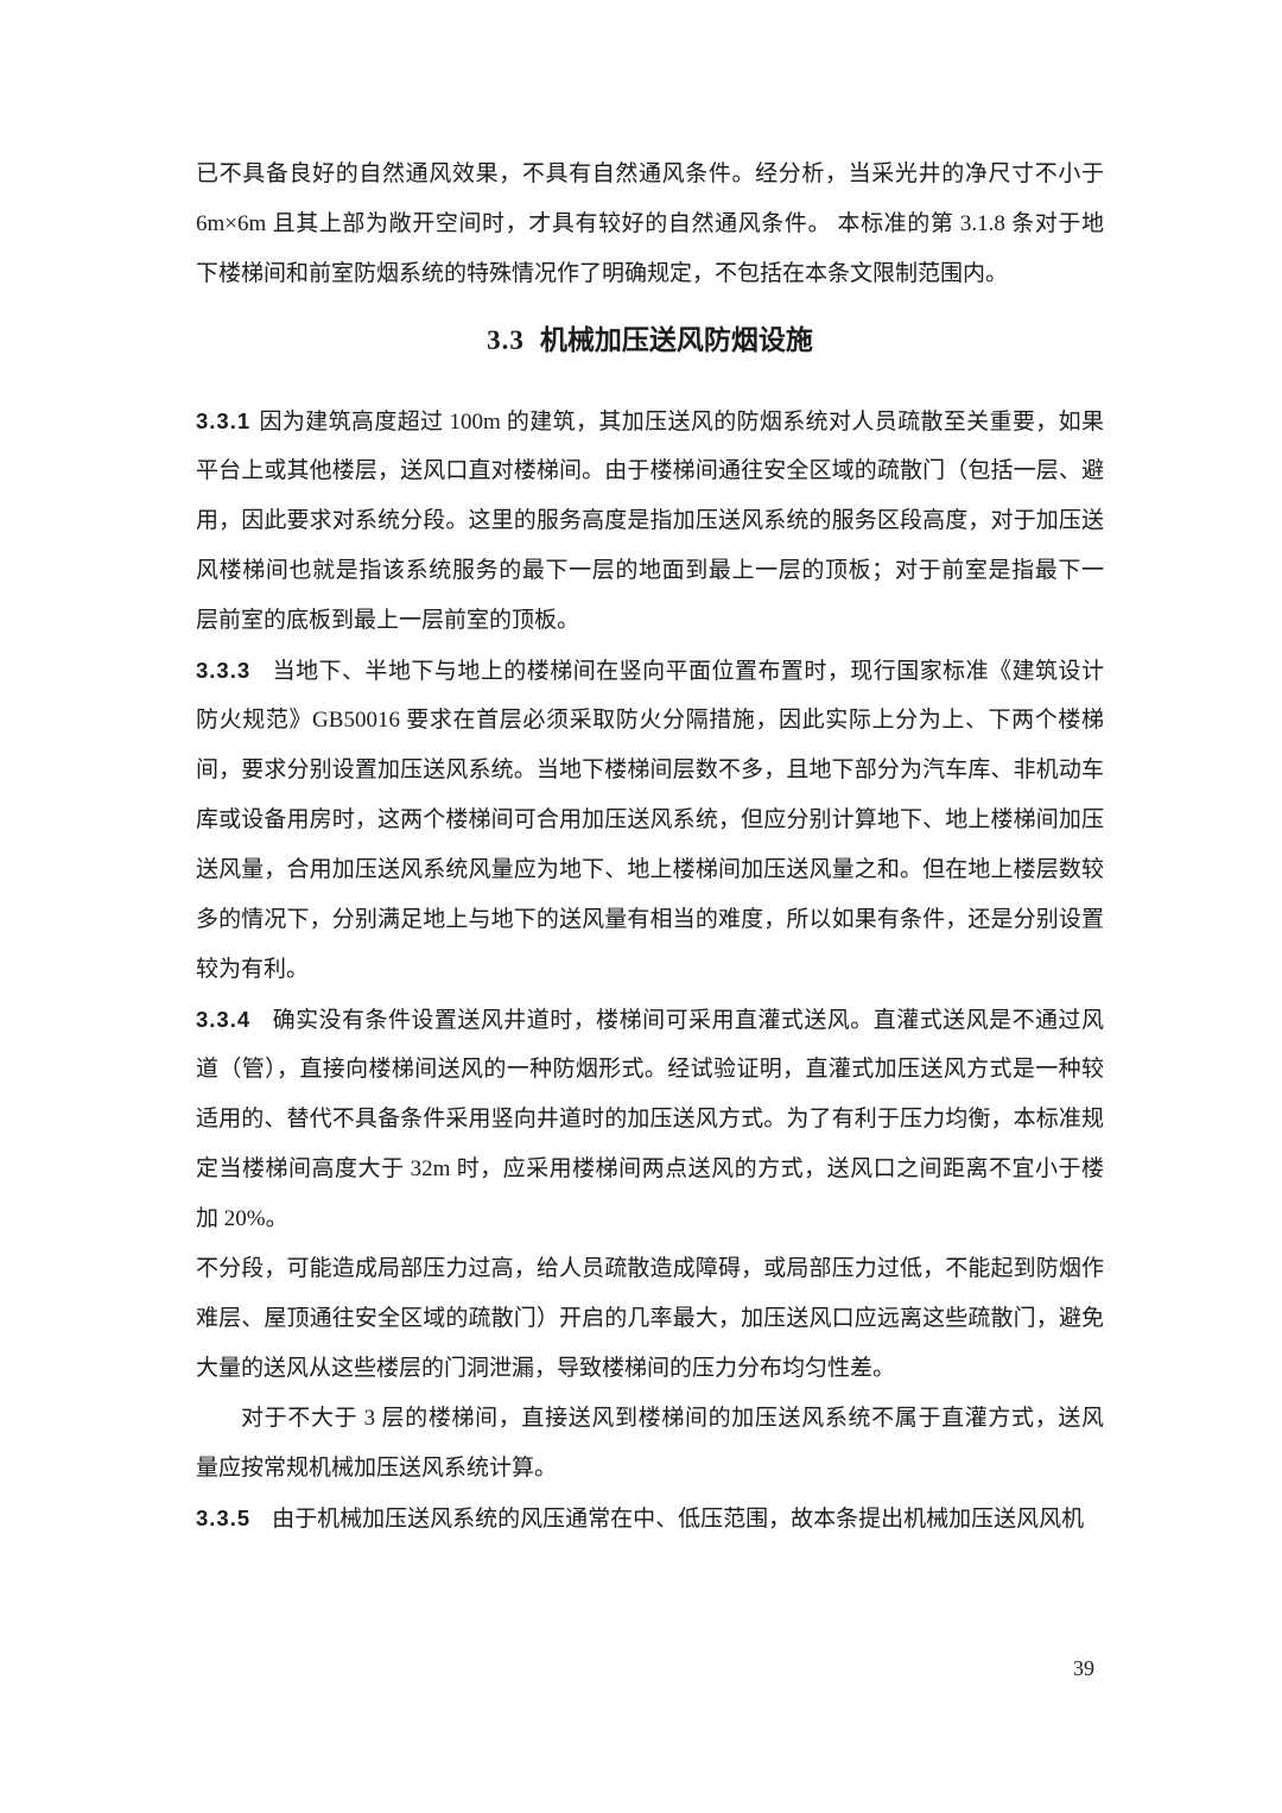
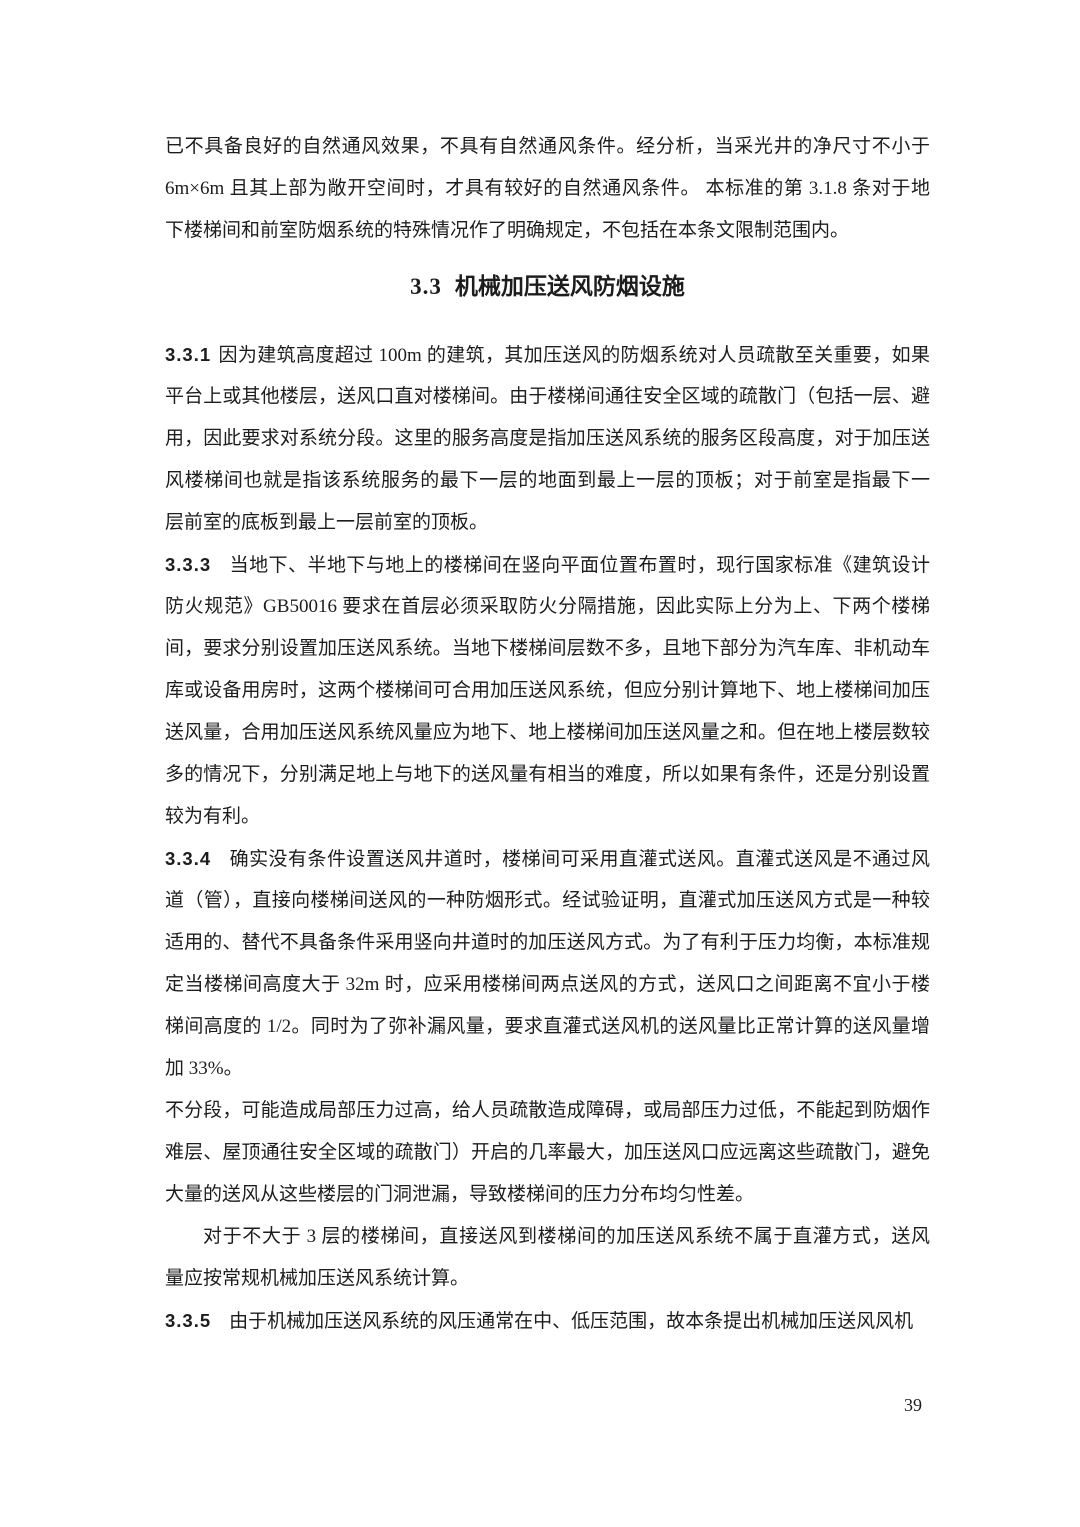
  已不具备良好的自然通风效果，不具有自然通风条件。经分析，当采光井的净尺寸不小于
  6m×6m 且其上部为敞开空间时，才具有较好的自然通风条件。 本标准的第 3.1.8 条对于地
  下楼梯间和前室防烟系统的特殊情况作了明确规定，不包括在本条文限制范围内。
  3.3 机械加压送风防烟设施
  3.3.1 因为建筑高度超过 100m 的建筑，其加压送风的防烟系统对人员疏散至关重要，如果
  平台上或其他楼层，送风口直对楼梯间。由于楼梯间通往安全区域的疏散门（包括一层、避
  用，因此要求对系统分段。这里的服务高度是指加压送风系统的服务区段高度，对于加压送
  风楼梯间也就是指该系统服务的最下一层的地面到最上一层的顶板；对于前室是指最下一
  层前室的底板到最上一层前室的顶板。
  3.3.3 当地下、半地下与地上的楼梯间在竖向平面位置布置时，现行国家标准《建筑设计
  防火规范》GB50016 要求在首层必须采取防火分隔措施，因此实际上分为上、下两个楼梯
  间，要求分别设置加压送风系统。当地下楼梯间层数不多，且地下部分为汽车库、非机动车
  库或设备用房时，这两个楼梯间可合用加压送风系统，但应分别计算地下、地上楼梯间加压
  送风量，合用加压送风系统风量应为地下、地上楼梯间加压送风量之和。但在地上楼层数较
  多的情况下，分别满足地上与地下的送风量有相当的难度，所以如果有条件，还是分别设置
  较为有利。
  3.3.4 确实没有条件设置送风井道时，楼梯间可采用直灌式送风。直灌式送风是不通过风
  道（管），直接向楼梯间送风的一种防烟形式。经试验证明，直灌式加压送风方式是一种较
  适用的、替代不具备条件采用竖向井道时的加压送风方式。为了有利于压力均衡，本标准规
  定当楼梯间高度大于 32m 时，应采用楼梯间两点送风的方式，送风口之间距离不宜小于楼
+ 梯间高度的 1/2。同时为了弥补漏风量，要求直灌式送风机的送风量比正常计算的送风量增
- 加 20%。
+ 加 33%。
  不分段，可能造成局部压力过高，给人员疏散造成障碍，或局部压力过低，不能起到防烟作
  难层、屋顶通往安全区域的疏散门）开启的几率最大，加压送风口应远离这些疏散门，避免
  大量的送风从这些楼层的门洞泄漏，导致楼梯间的压力分布均匀性差。
  对于不大于 3 层的楼梯间，直接送风到楼梯间的加压送风系统不属于直灌方式，送风
  量应按常规机械加压送风系统计算。
  3.3.5 由于机械加压送风系统的风压通常在中、低压范围，故本条提出机械加压送风风机
  39
